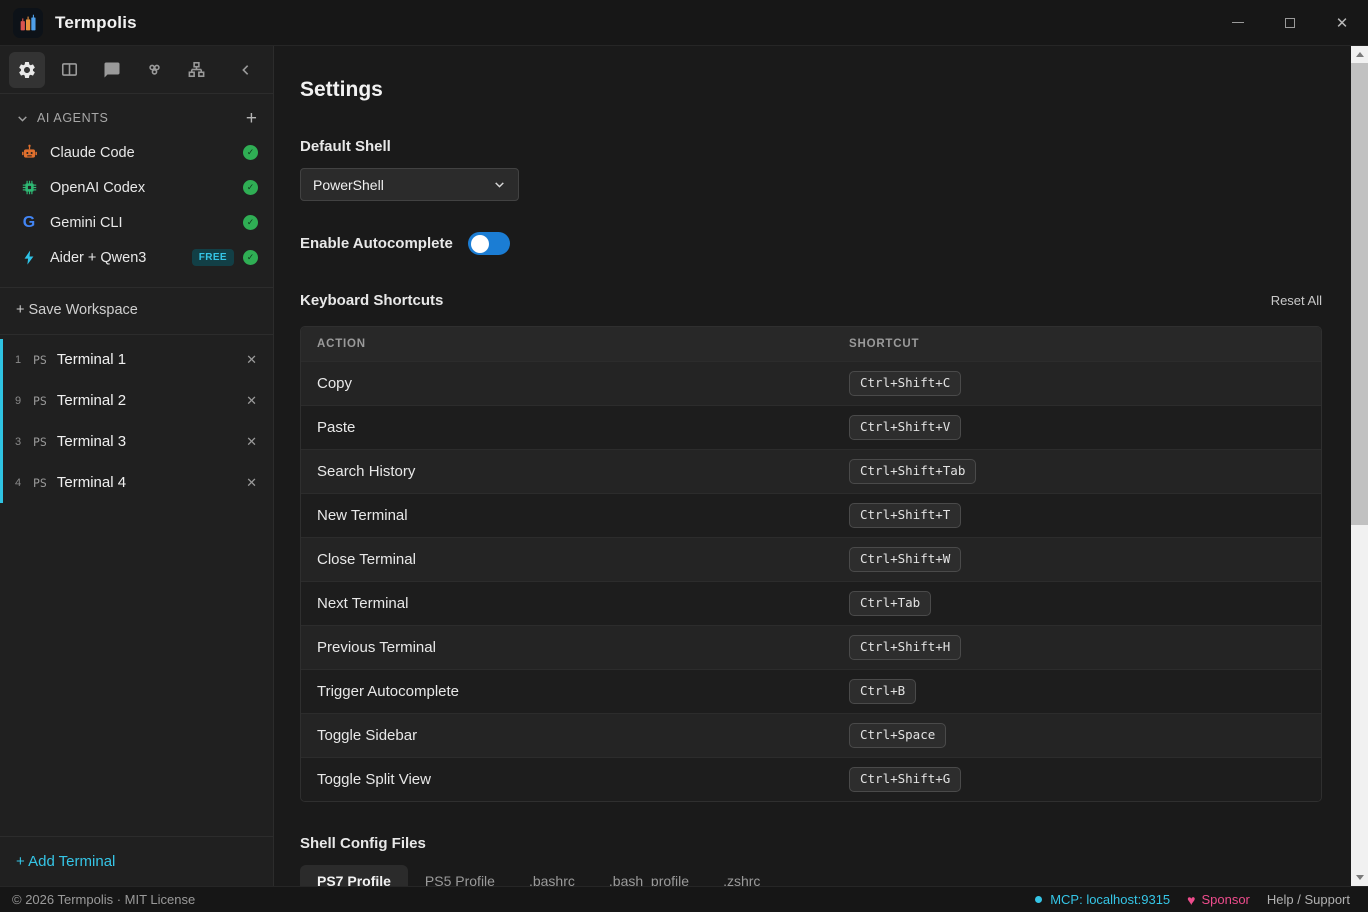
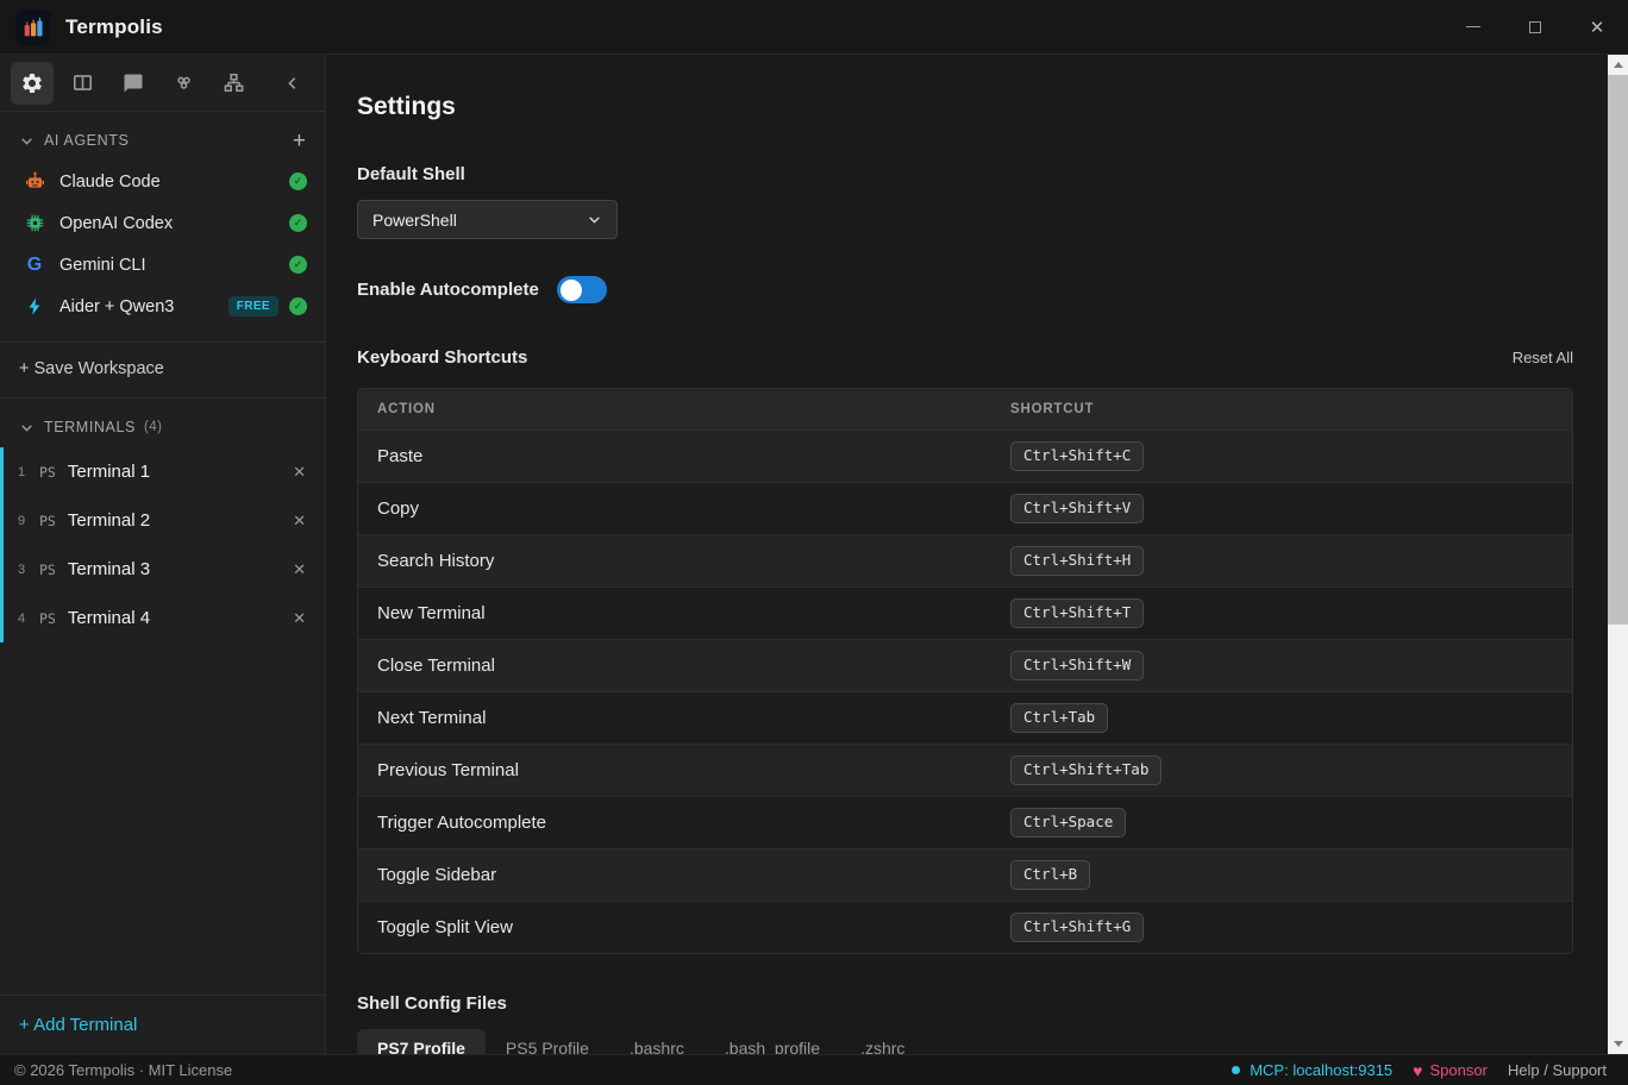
  Termpolis
  ✕
  AI AGENTS
  +
  Claude Code
  ✓
  OpenAI Codex
  ✓
  G
  Gemini CLI
  ✓
  Aider + Qwen3
  FREE
  ✓
  + Save Workspace
+ TERMINALS
+ (4)
  1
  PS
  Terminal 1
  ✕
  9
  PS
  Terminal 2
  ✕
  3
  PS
  Terminal 3
  ✕
  4
  PS
  Terminal 4
  ✕
  + Add Terminal
  Settings
  Default Shell
  PowerShell
  Enable Autocomplete
  Keyboard Shortcuts
  Reset All
  ACTION
  SHORTCUT
- Copy
+ Paste
  Ctrl+Shift+C
- Paste
+ Copy
  Ctrl+Shift+V
  Search History
- Ctrl+Shift+Tab
+ Ctrl+Shift+H
  New Terminal
  Ctrl+Shift+T
  Close Terminal
  Ctrl+Shift+W
  Next Terminal
  Ctrl+Tab
  Previous Terminal
- Ctrl+Shift+H
+ Ctrl+Shift+Tab
  Trigger Autocomplete
- Ctrl+B
+ Ctrl+Space
  Toggle Sidebar
- Ctrl+Space
+ Ctrl+B
  Toggle Split View
  Ctrl+Shift+G
  Shell Config Files
  PS7 Profile
  PS5 Profile
  .bashrc
  .bash_profile
  .zshrc
  © 2026 Termpolis · MIT License
  MCP: localhost:9315
  ♥
  Sponsor
  Help / Support
